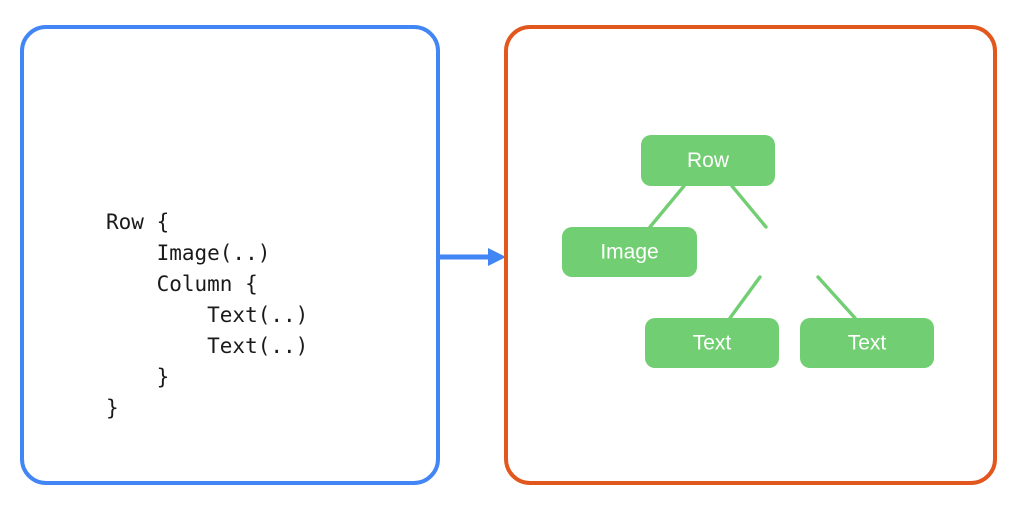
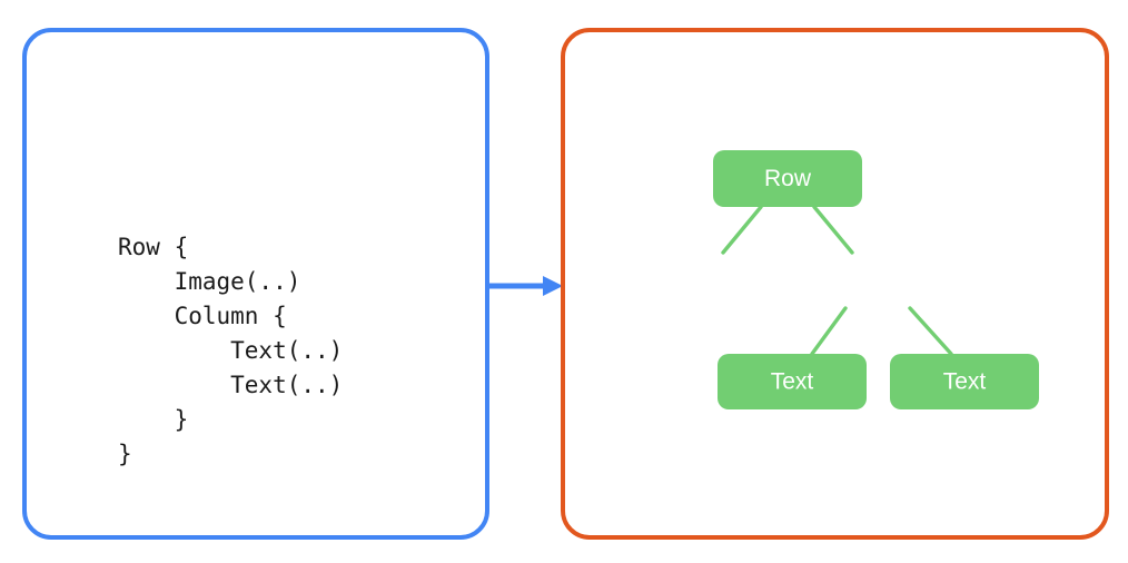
  Row {
  Image(..)
  Column {
  Text(..)
  Text(..)
  }
  }
  Row
- Image
  Text
  Text
